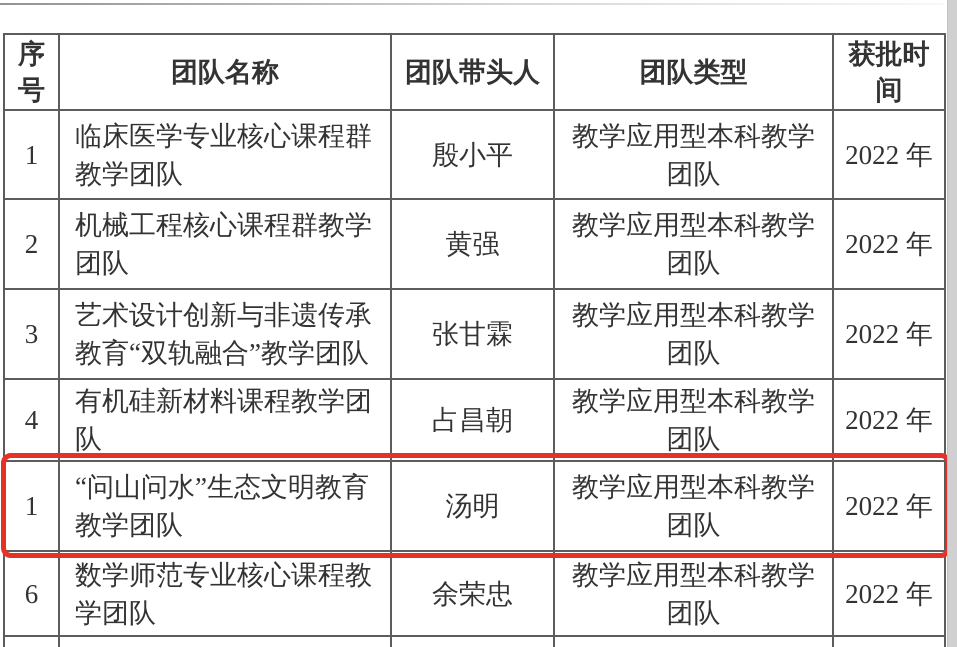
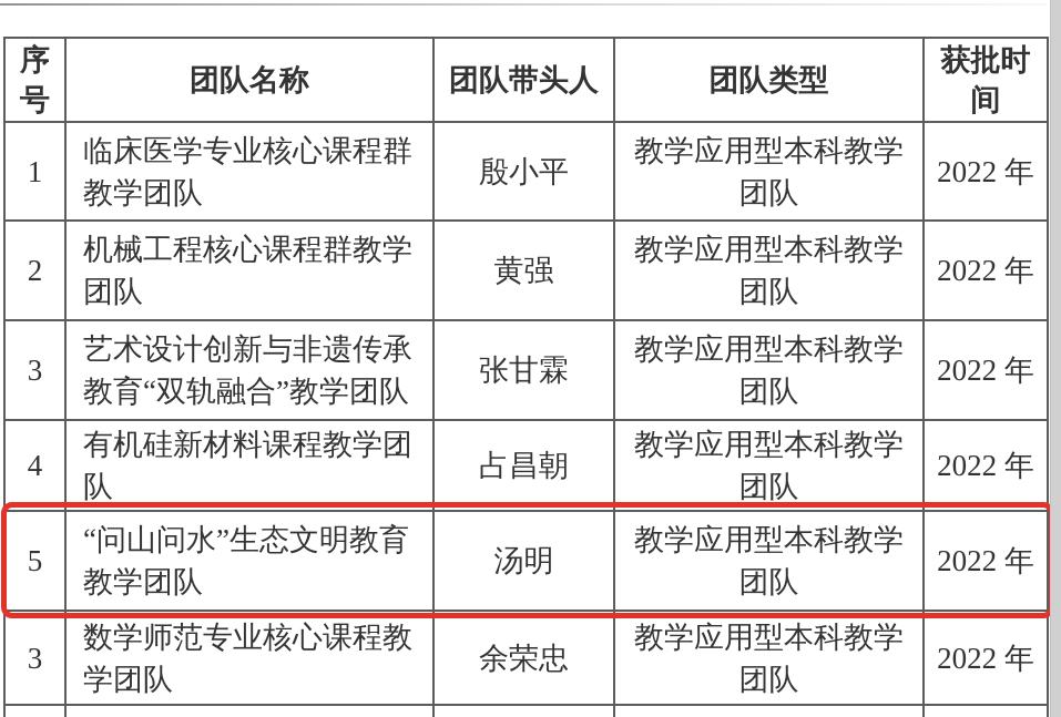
  序 号	团队名称	团队带头人	团队类型	获批时 间
  1	临床医学专业核心课程群 教学团队	殷小平	教学应用型本科教学 团队	2022 年
  2	机械工程核心课程群教学 团队	黄强	教学应用型本科教学 团队	2022 年
  3	艺术设计创新与非遗传承 教育“双轨融合”教学团队	张甘霖	教学应用型本科教学 团队	2022 年
  4	有机硅新材料课程教学团 队	占昌朝	教学应用型本科教学 团队	2022 年
- 1	“问山问水”生态文明教育 教学团队	汤明	教学应用型本科教学 团队	2022 年
+ 5	“问山问水”生态文明教育 教学团队	汤明	教学应用型本科教学 团队	2022 年
- 6	数学师范专业核心课程教 学团队	余荣忠	教学应用型本科教学 团队	2022 年
+ 3	数学师范专业核心课程教 学团队	余荣忠	教学应用型本科教学 团队	2022 年
